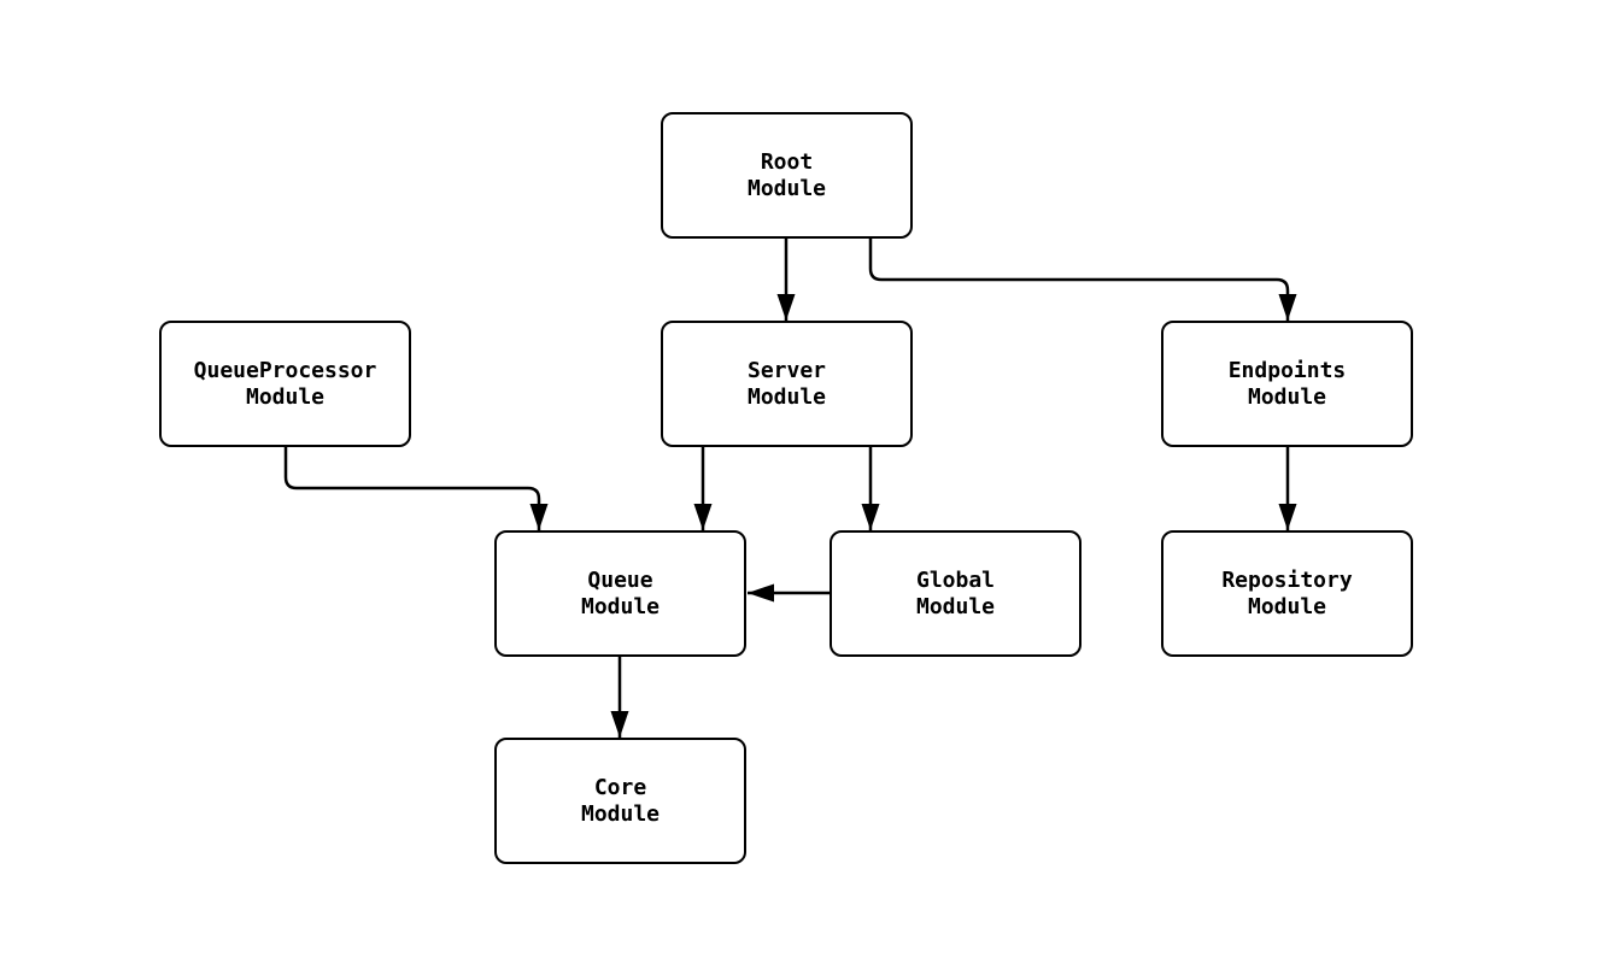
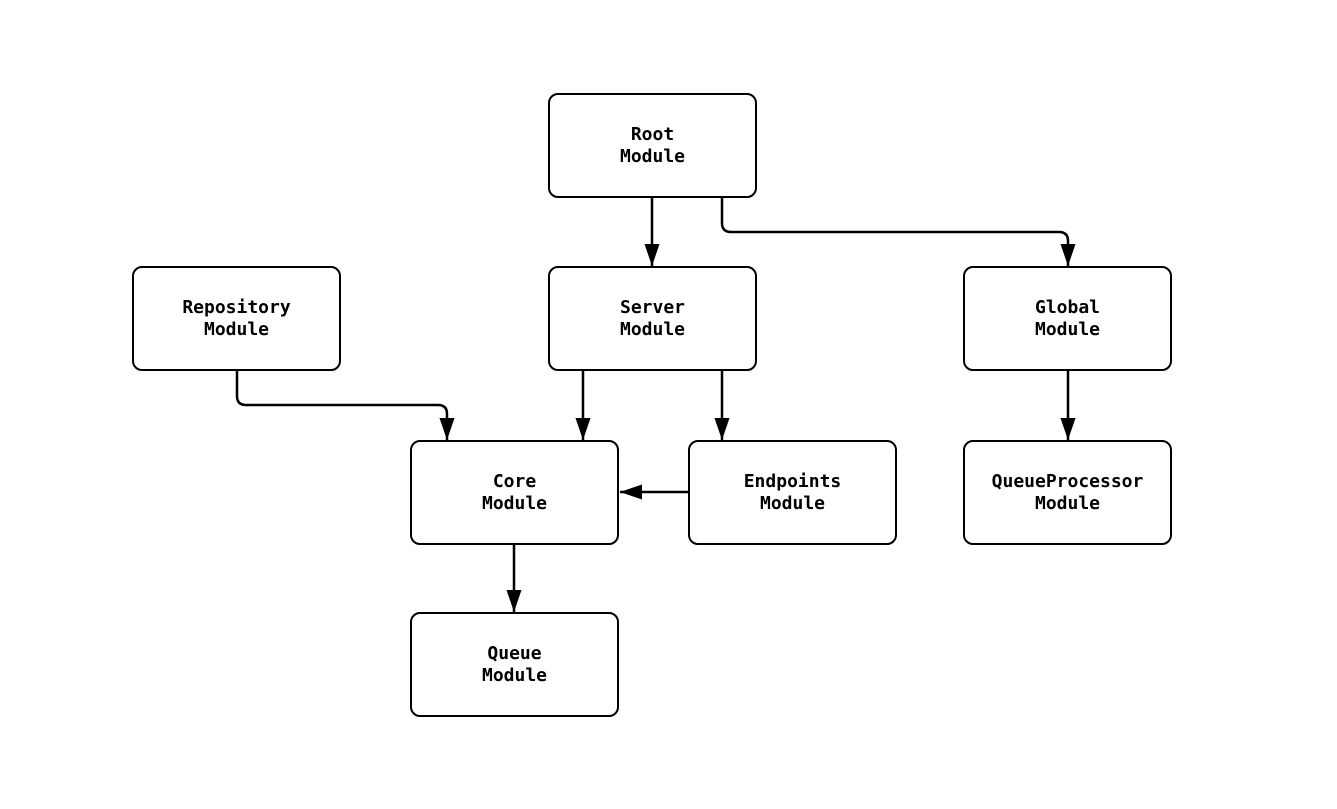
  Root
  Module
- QueueProcessor
+ Repository
  Module
  Server
  Module
- Endpoints
+ Global
  Module
- Queue
+ Core
  Module
- Global
+ Endpoints
  Module
- Repository
+ QueueProcessor
  Module
- Core
+ Queue
  Module
